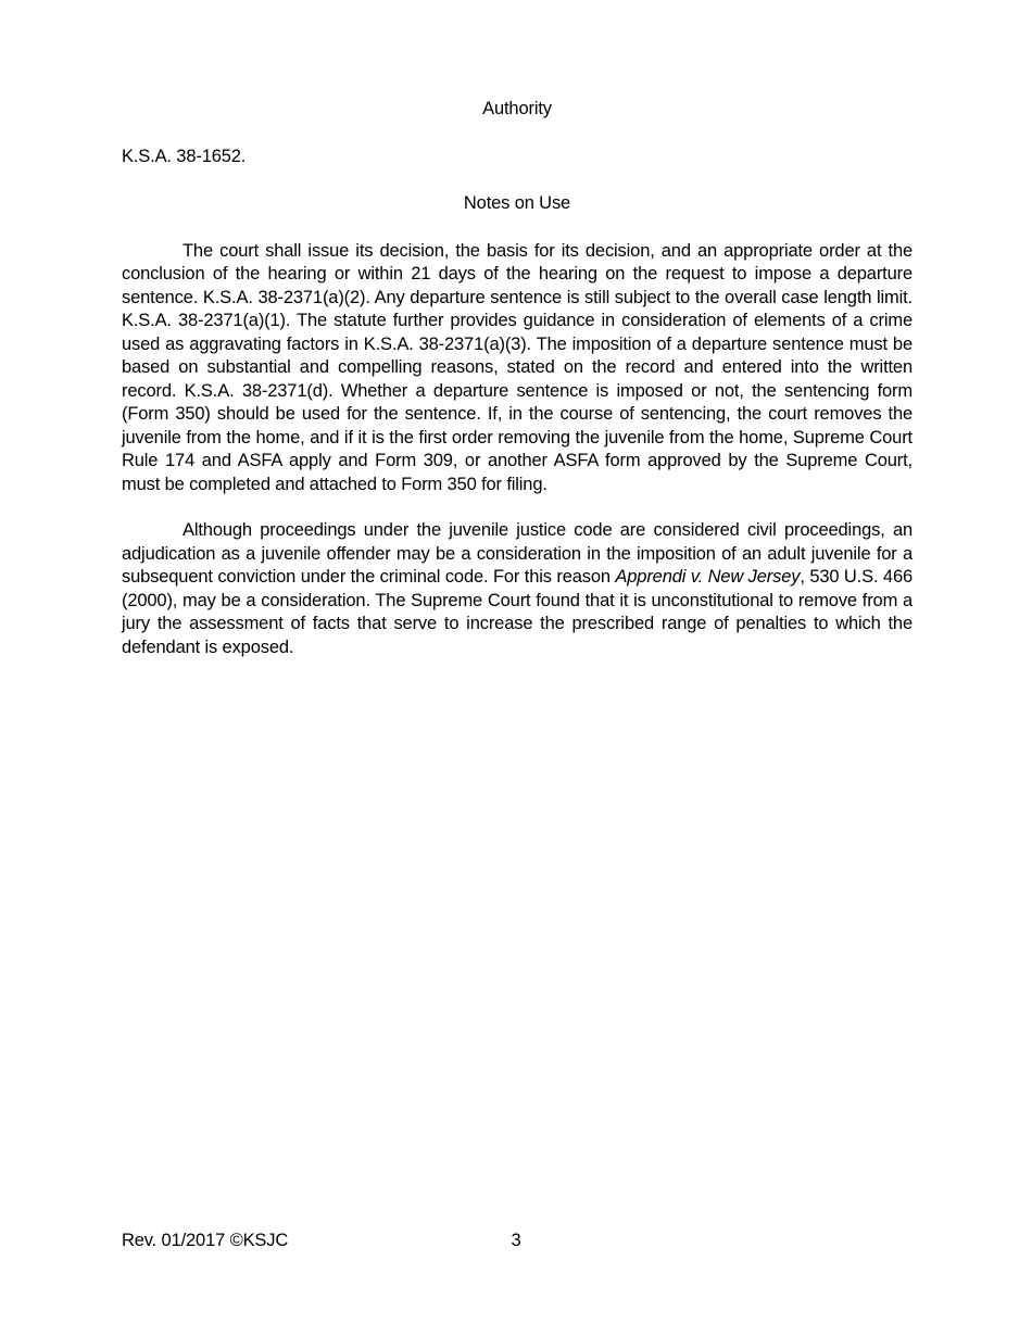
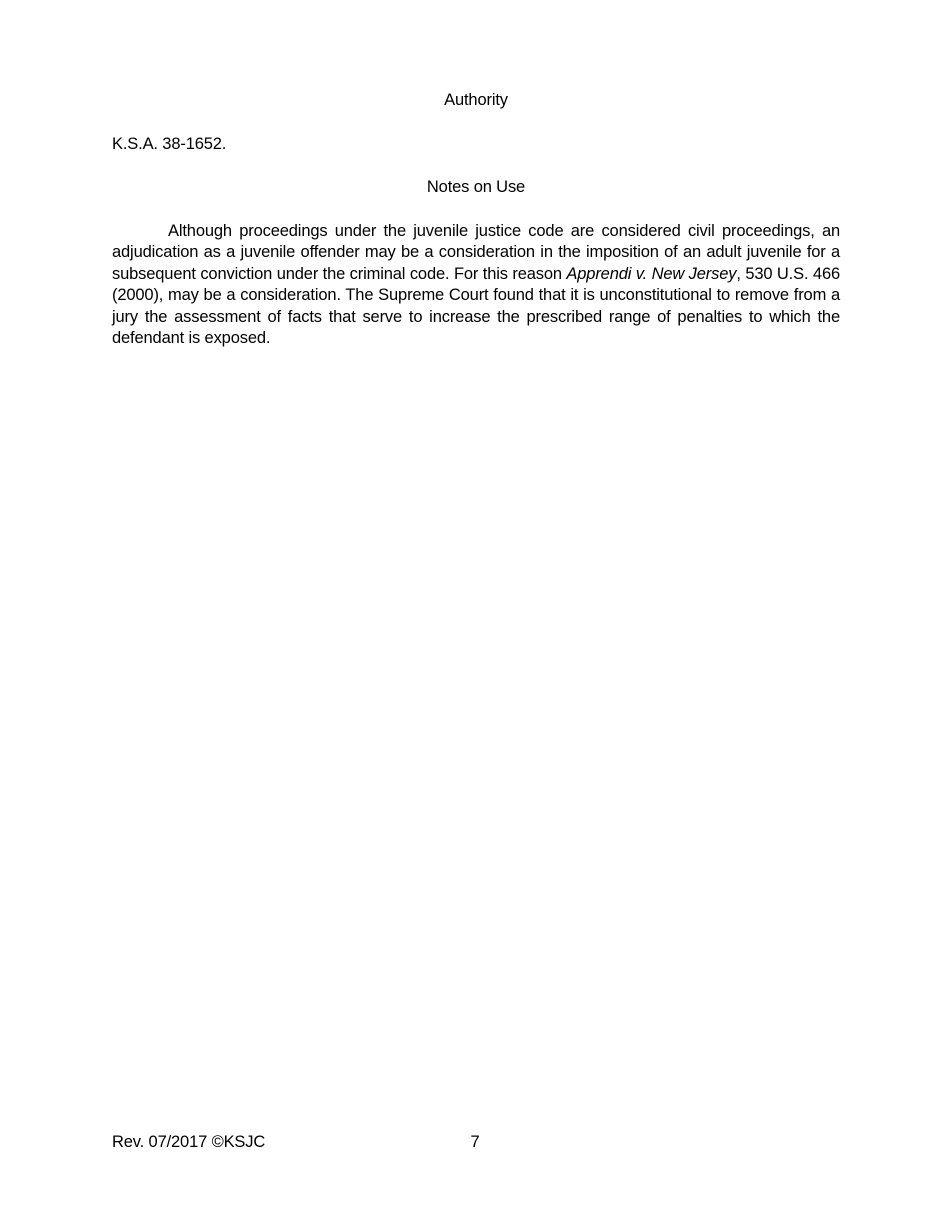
  Authority
  K.S.A. 38-1652.
  Notes on Use
- The court shall issue its decision, the basis for its decision, and an appropriate order at the conclusion of the hearing or within 21 days of the hearing on the request to impose a departure sentence. K.S.A. 38-2371(a)(2). Any departure sentence is still subject to the overall case length limit. K.S.A. 38-2371(a)(1). The statute further provides guidance in consideration of elements of a crime used as aggravating factors in K.S.A. 38-2371(a)(3). The imposition of a departure sentence must be based on substantial and compelling reasons, stated on the record and entered into the written record. K.S.A. 38-2371(d). Whether a departure sentence is imposed or not, the sentencing form (Form 350) should be used for the sentence. If, in the course of sentencing, the court removes the juvenile from the home, and if it is the first order removing the juvenile from the home, Supreme Court Rule 174 and ASFA apply and Form 309, or another ASFA form approved by the Supreme Court, must be completed and attached to Form 350 for filing.
  Although proceedings under the juvenile justice code are considered civil proceedings, an adjudication as a juvenile offender may be a consideration in the imposition of an adult juvenile for a subsequent conviction under the criminal code. For this reason Apprendi v. New Jersey, 530 U.S. 466 (2000), may be a consideration. The Supreme Court found that it is unconstitutional to remove from a jury the assessment of facts that serve to increase the prescribed range of penalties to which the defendant is exposed.
- Rev. 01/2017 ©KSJC
+ Rev. 07/2017 ©KSJC
- 3
+ 7
